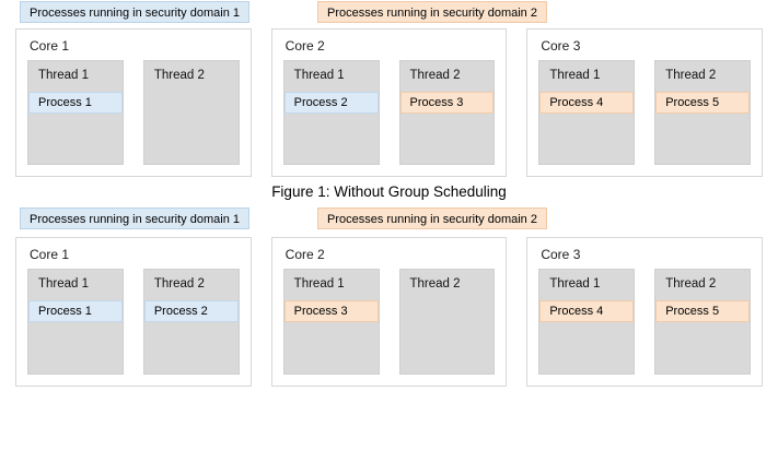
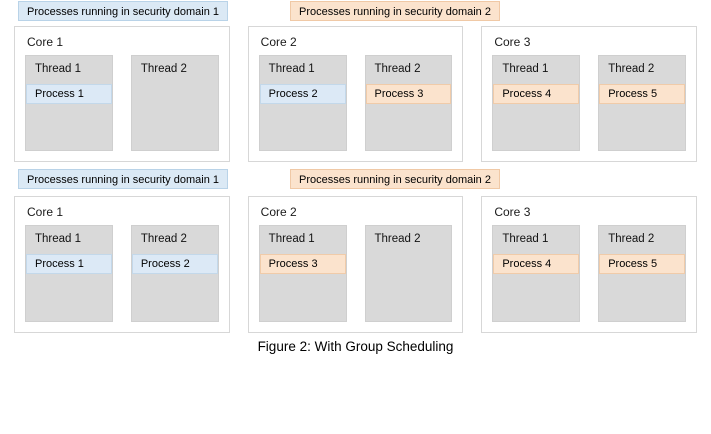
  Processes running in security domain 1
  Processes running in security domain 2
  Core 1
  Thread 1
  Process 1
  Thread 2
  Core 2
  Thread 1
  Process 2
  Thread 2
  Process 3
  Core 3
  Thread 1
  Process 4
  Thread 2
  Process 5
- Figure 1: Without Group Scheduling
  Processes running in security domain 1
  Processes running in security domain 2
  Core 1
  Thread 1
  Process 1
  Thread 2
  Process 2
  Core 2
  Thread 1
  Process 3
  Thread 2
  Core 3
  Thread 1
  Process 4
  Thread 2
  Process 5
+ Figure 2: With Group Scheduling
